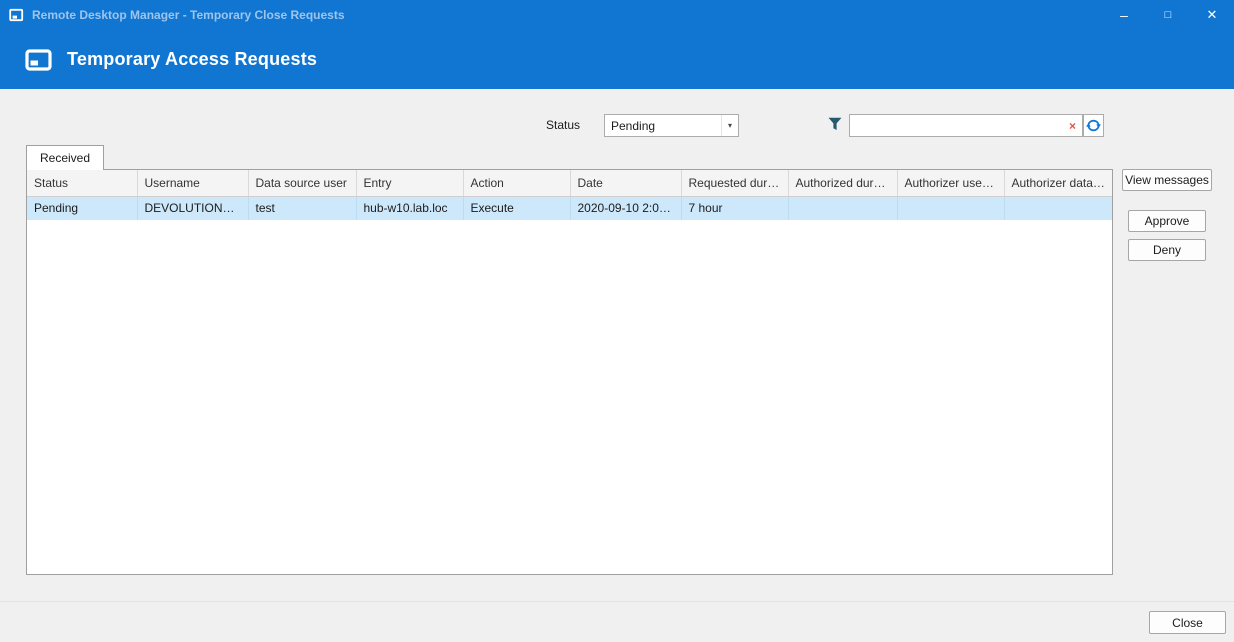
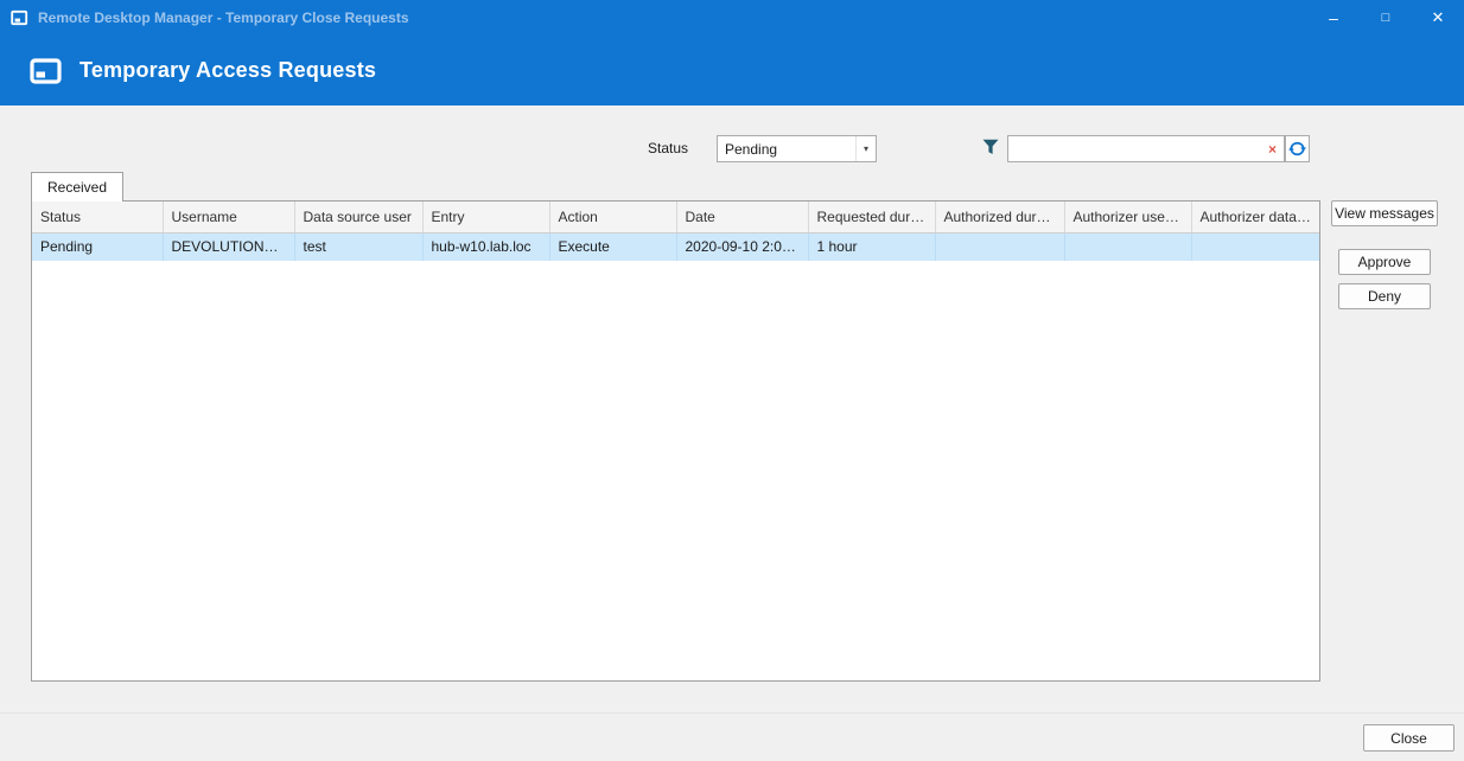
  Remote Desktop Manager - Temporary Close Requests
  –
  □
  ✕
  Temporary Access Requests
  Status
  Pending
  ▾
  ×
  Received
  Status	Username	Data source user	Entry	Action	Date	Requested duratio	Authorized duration	Authorizer usern...	Authorizer data s...
- Pending	DEVOLUTIONS\hm	test	hub-w10.lab.loc	Execute	2020-09-10 2:01 P	7 hour
+ Pending	DEVOLUTIONS\hm	test	hub-w10.lab.loc	Execute	2020-09-10 2:01 P	1 hour
  View messages
  Approve
  Deny
  Close
